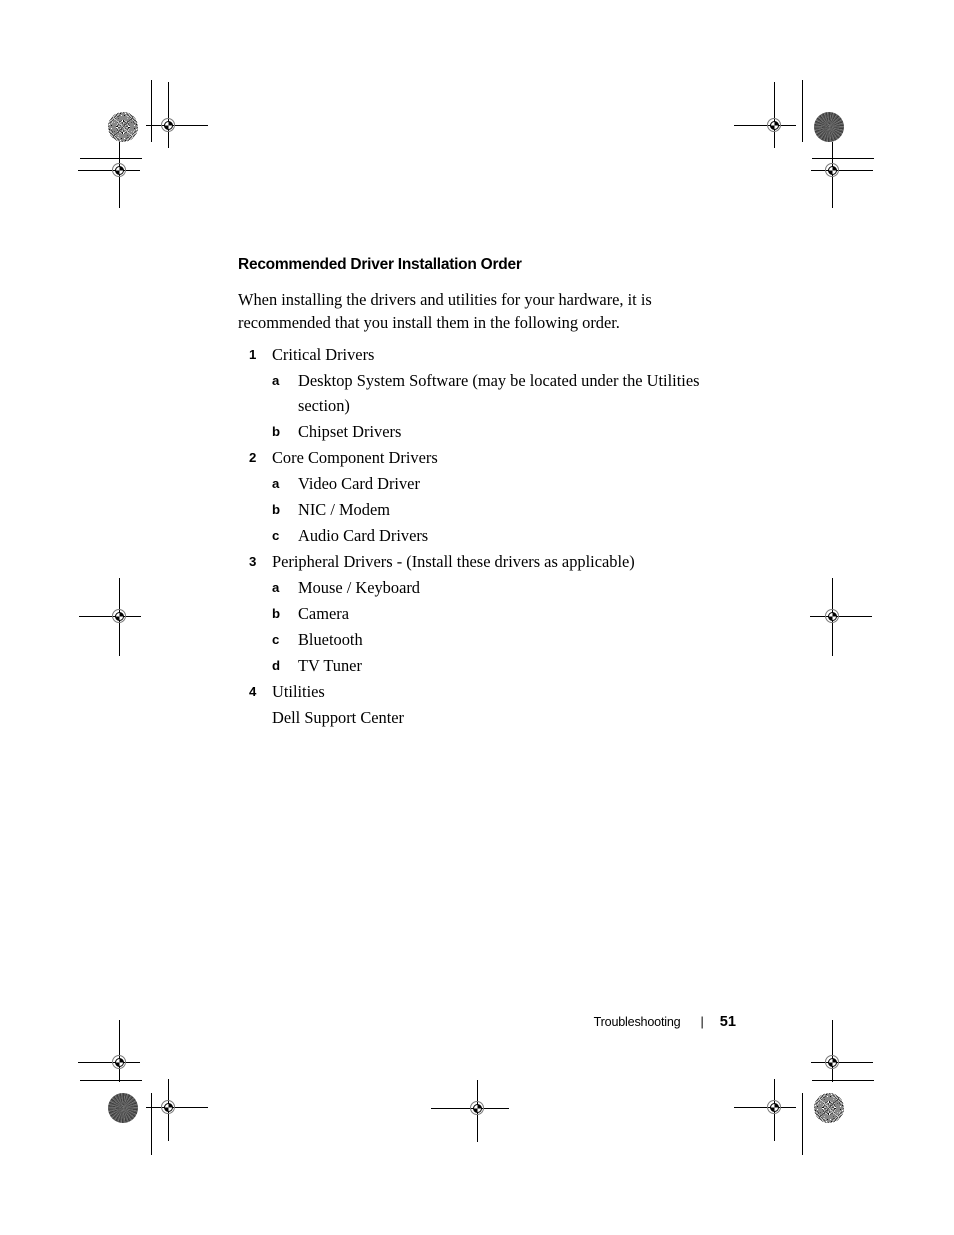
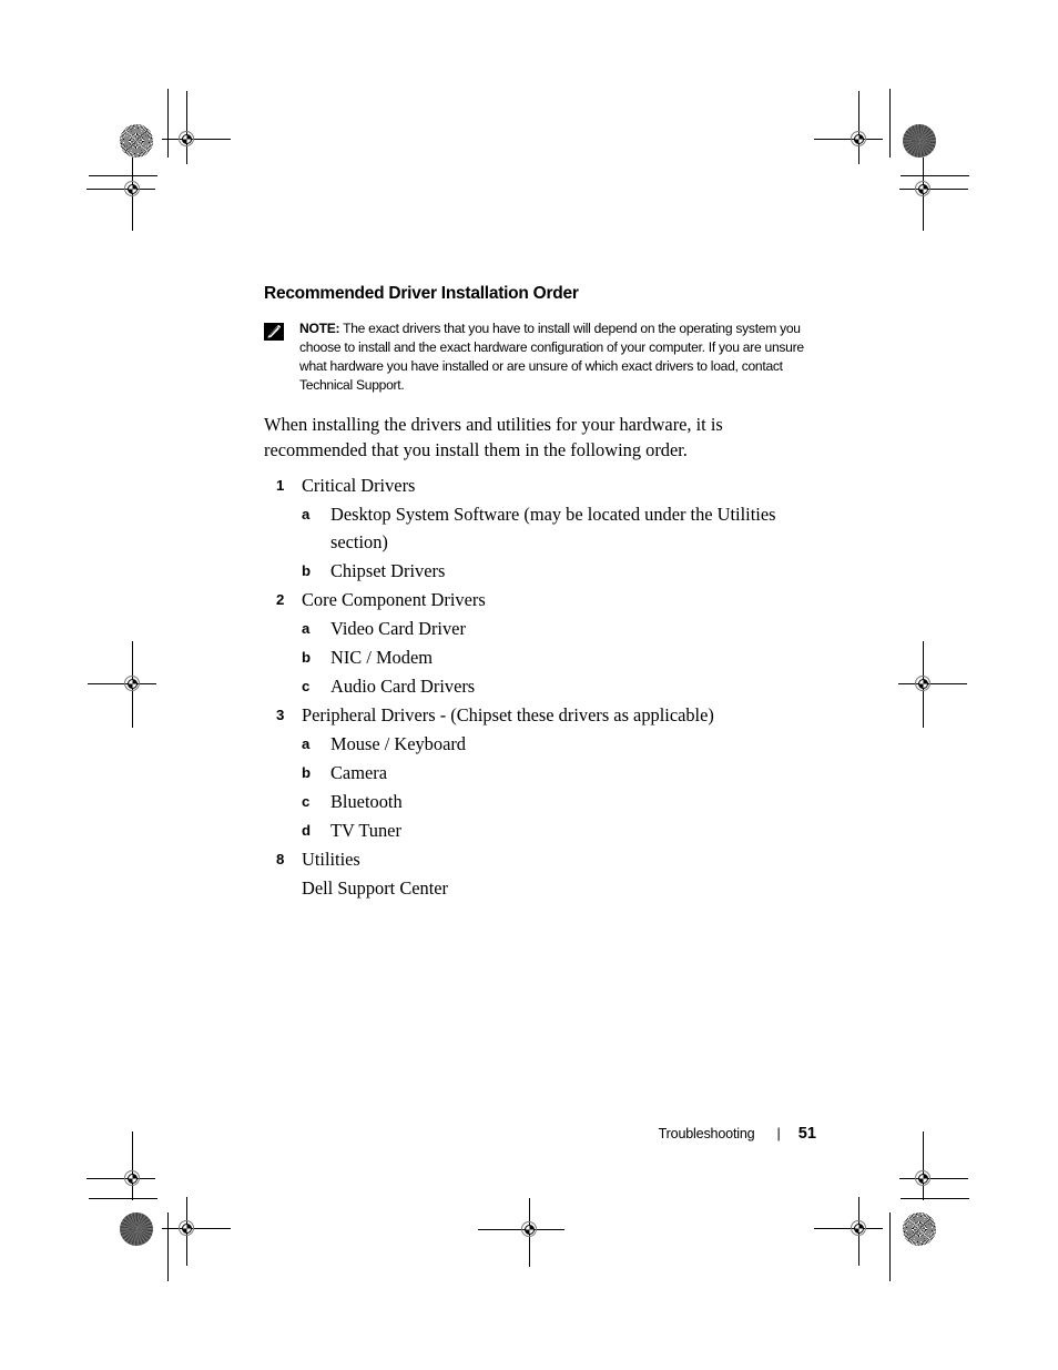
  Recommended Driver Installation Order
+ NOTE: The exact drivers that you have to install will depend on the operating system you choose to install and the exact hardware configuration of your computer. If you are unsure what hardware you have installed or are unsure of which exact drivers to load, contact Technical Support.
  When installing the drivers and utilities for your hardware, it is recommended that you install them in the following order.
  1
  Critical Drivers
  a
  Desktop System Software (may be located under the Utilities section)
  b
  Chipset Drivers
  2
  Core Component Drivers
  a
  Video Card Driver
  b
  NIC / Modem
  c
  Audio Card Drivers
  3
- Peripheral Drivers - (Install these drivers as applicable)
+ Peripheral Drivers - (Chipset these drivers as applicable)
  a
  Mouse / Keyboard
  b
  Camera
  c
  Bluetooth
  d
  TV Tuner
- 4
+ 8
  Utilities
  Dell Support Center
  Troubleshooting
  |
  51
